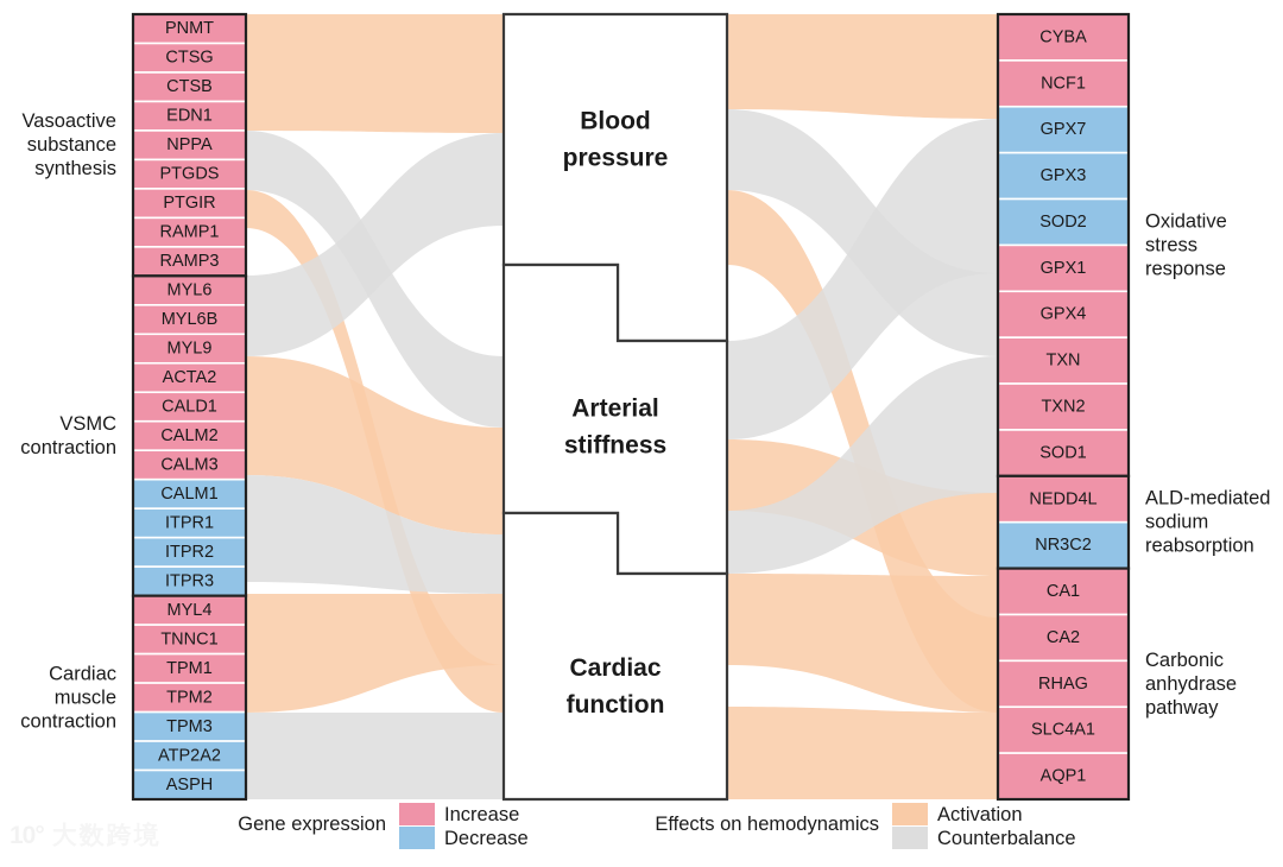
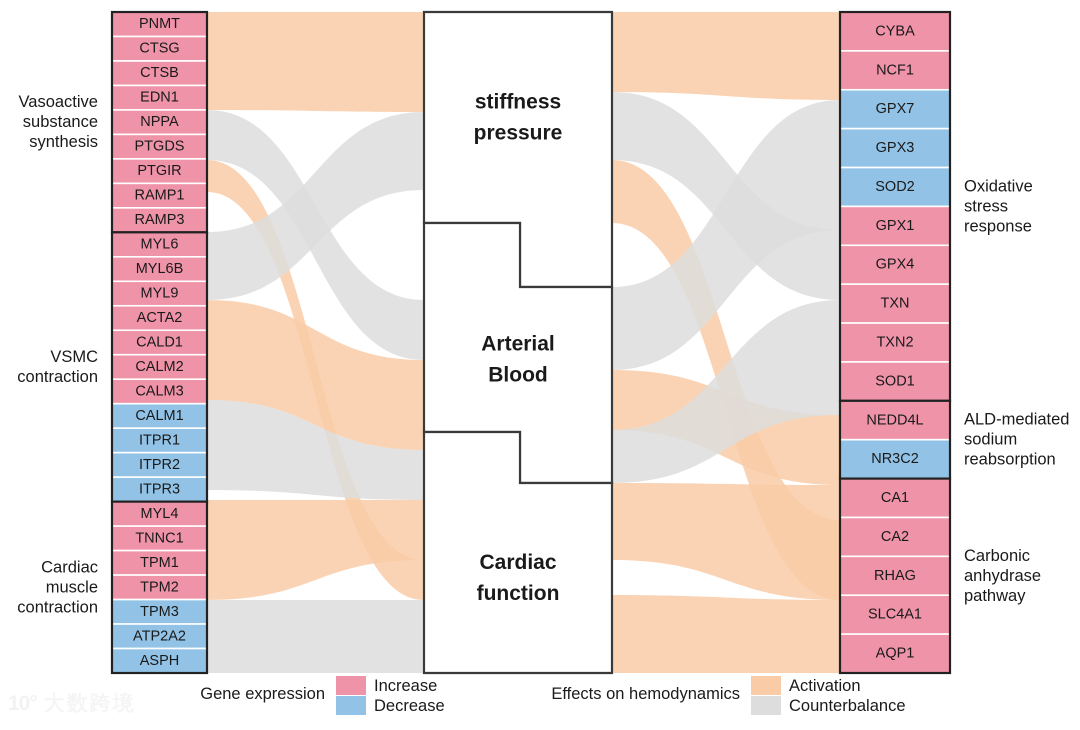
  PNMT
  CTSG
  CTSB
  EDN1
  NPPA
  PTGDS
  PTGIR
  RAMP1
  RAMP3
  Vasoactive
  substance
  synthesis
  MYL6
  MYL6B
  MYL9
  ACTA2
  CALD1
  CALM2
  CALM3
  CALM1
  ITPR1
  ITPR2
  ITPR3
  VSMC
  contraction
  MYL4
  TNNC1
  TPM1
  TPM2
  TPM3
  ATP2A2
  ASPH
  Cardiac
  muscle
  contraction
  CYBA
  NCF1
  GPX7
  GPX3
  SOD2
  GPX1
  GPX4
  TXN
  TXN2
  SOD1
  Oxidative
  stress
  response
  NEDD4L
  NR3C2
  ALD-mediated
  sodium
  reabsorption
  CA1
  CA2
  RHAG
  SLC4A1
  AQP1
  Carbonic
  anhydrase
  pathway
- Blood
+ stiffness
  pressure
  Arterial
- stiffness
+ Blood
  Cardiac
  function
  Gene expression
  Increase
  Decrease
  Effects on hemodynamics
  Activation
  Counterbalance
